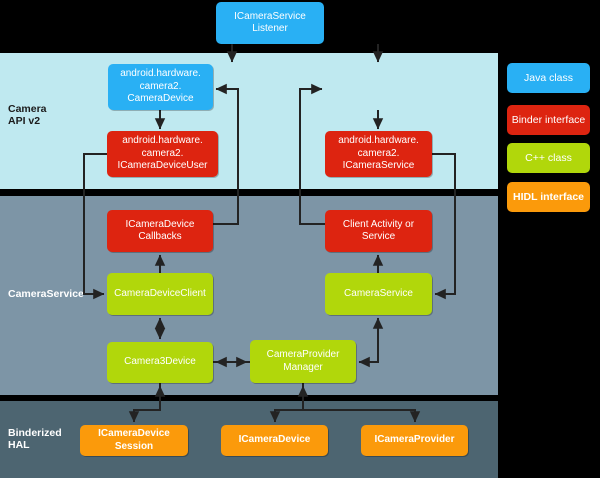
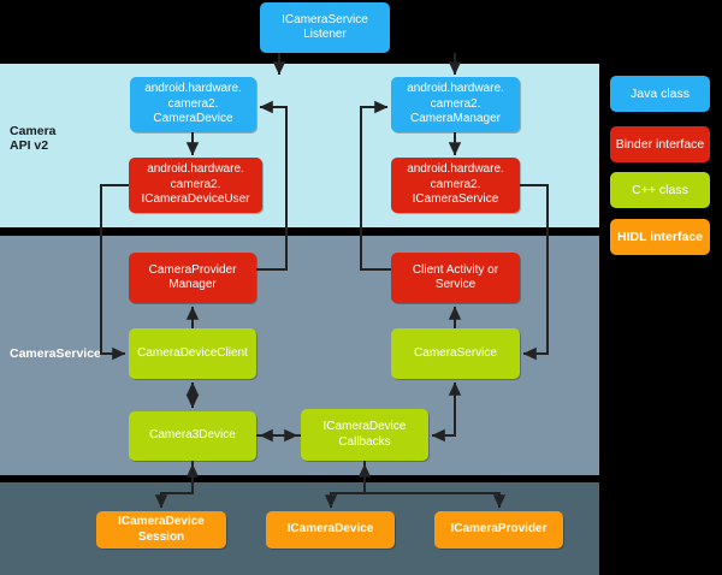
  Camera
  API v2
  CameraService
- Binderized
- HAL
  ICameraService Listener
  android.hardware. camera2. CameraDevice
+ android.hardware. camera2. CameraManager
  android.hardware. camera2. ICameraDeviceUser
  android.hardware. camera2. ICameraService
- ICameraDevice Callbacks
+ CameraProvider Manager
  Client Activity or Service
  CameraDeviceClient
  CameraService
  Camera3Device
- CameraProvider Manager
+ ICameraDevice Callbacks
  ICameraDevice Session
  ICameraDevice
  ICameraProvider
  Java class
  Binder interface
  C++ class
  HIDL interface
